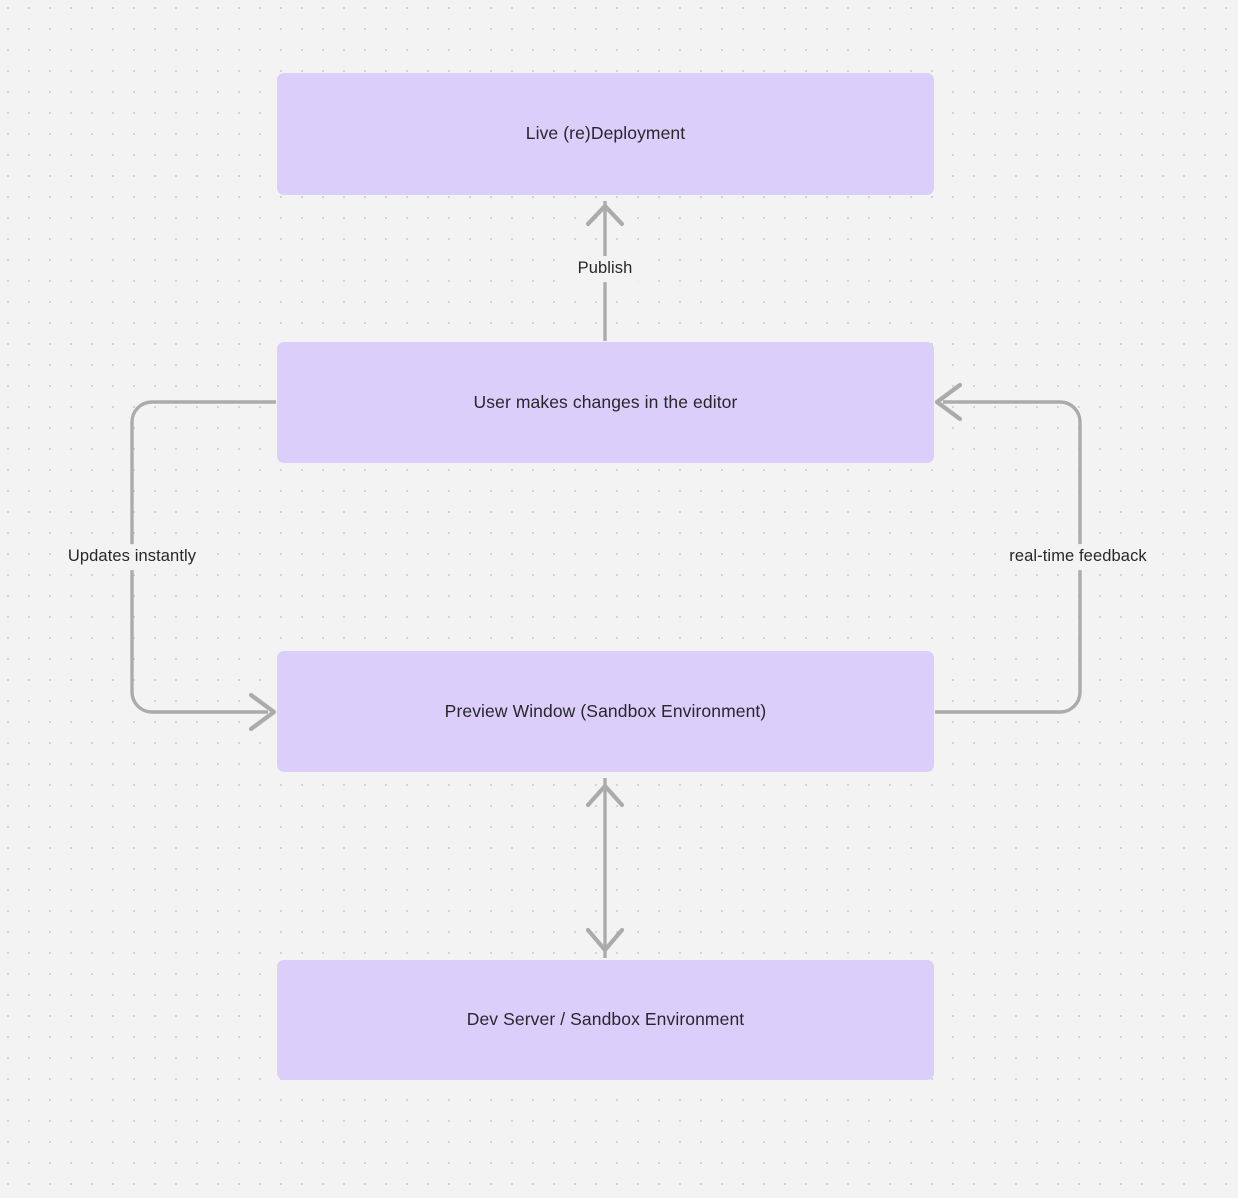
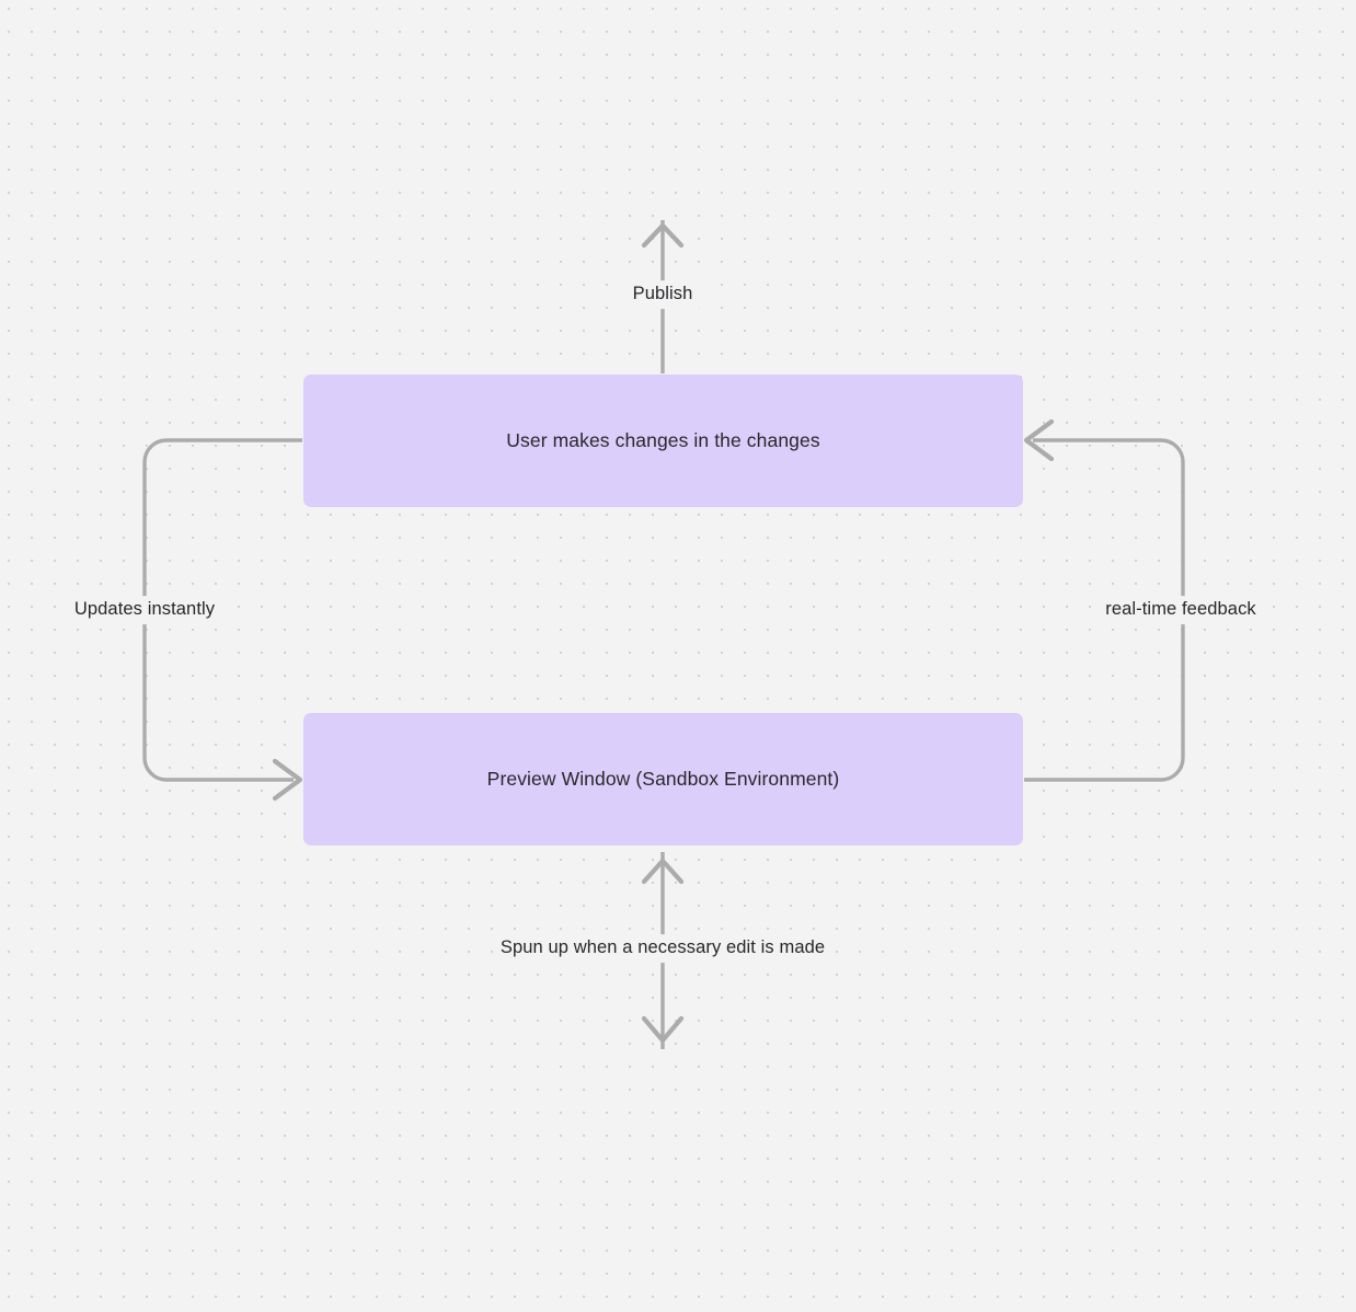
- Live (re)Deployment
- User makes changes in the editor
+ User makes changes in the changes
  Preview Window (Sandbox Environment)
- Dev Server / Sandbox Environment
  Publish
  Updates instantly
  real-time feedback
+ Spun up when a necessary edit is made
